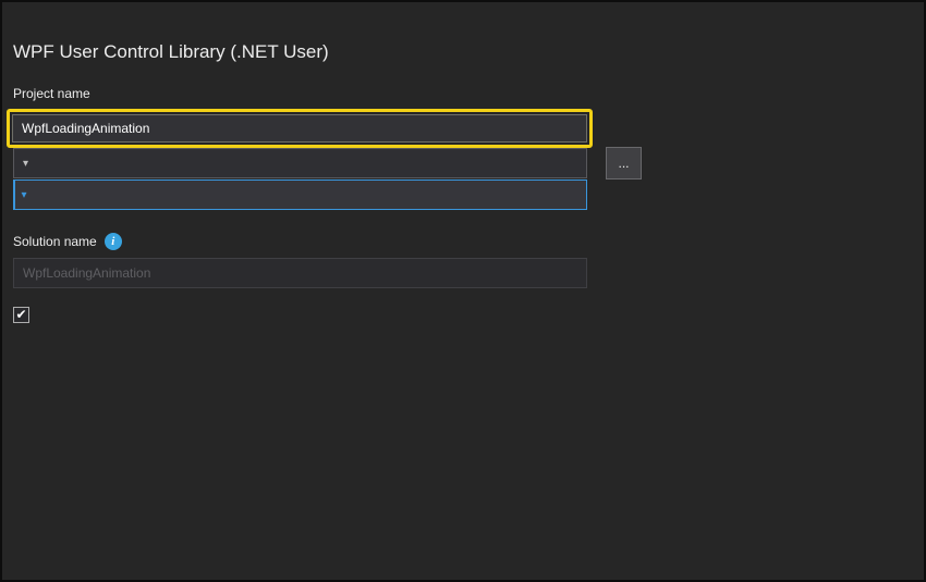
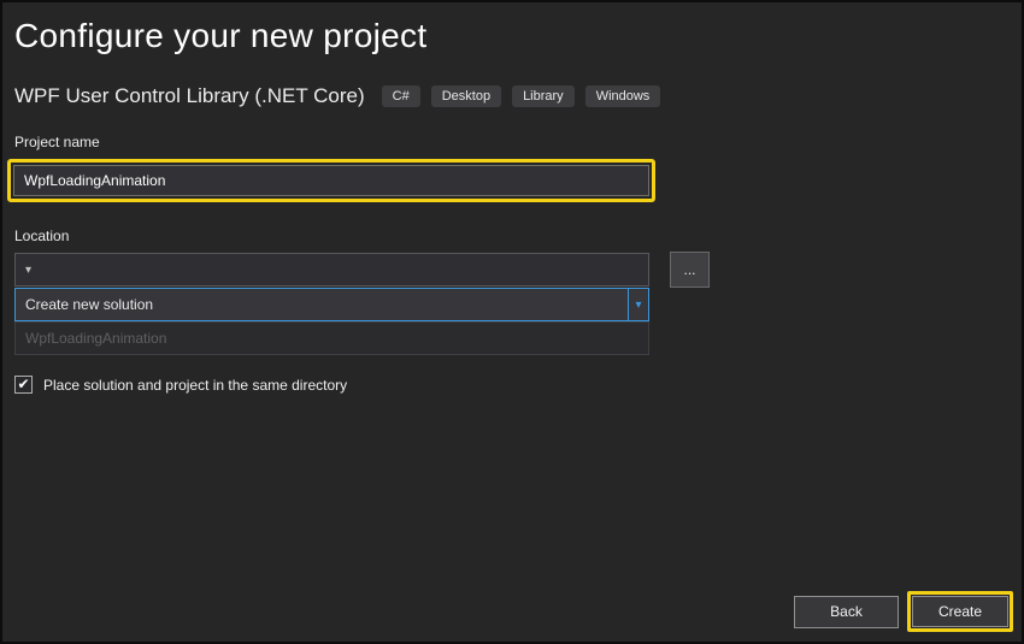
+ Configure your new project
- WPF User Control Library (.NET User)
+ WPF User Control Library (.NET Core)
+ C#
+ Desktop
+ Library
+ Windows
  Project name
  WpfLoadingAnimation
+ Location
  ▾
  ...
+ Create new solution
  ▾
- Solution name
- i
  WpfLoadingAnimation
  ✔
+ Place solution and project in the same directory
+ Back
+ Create
